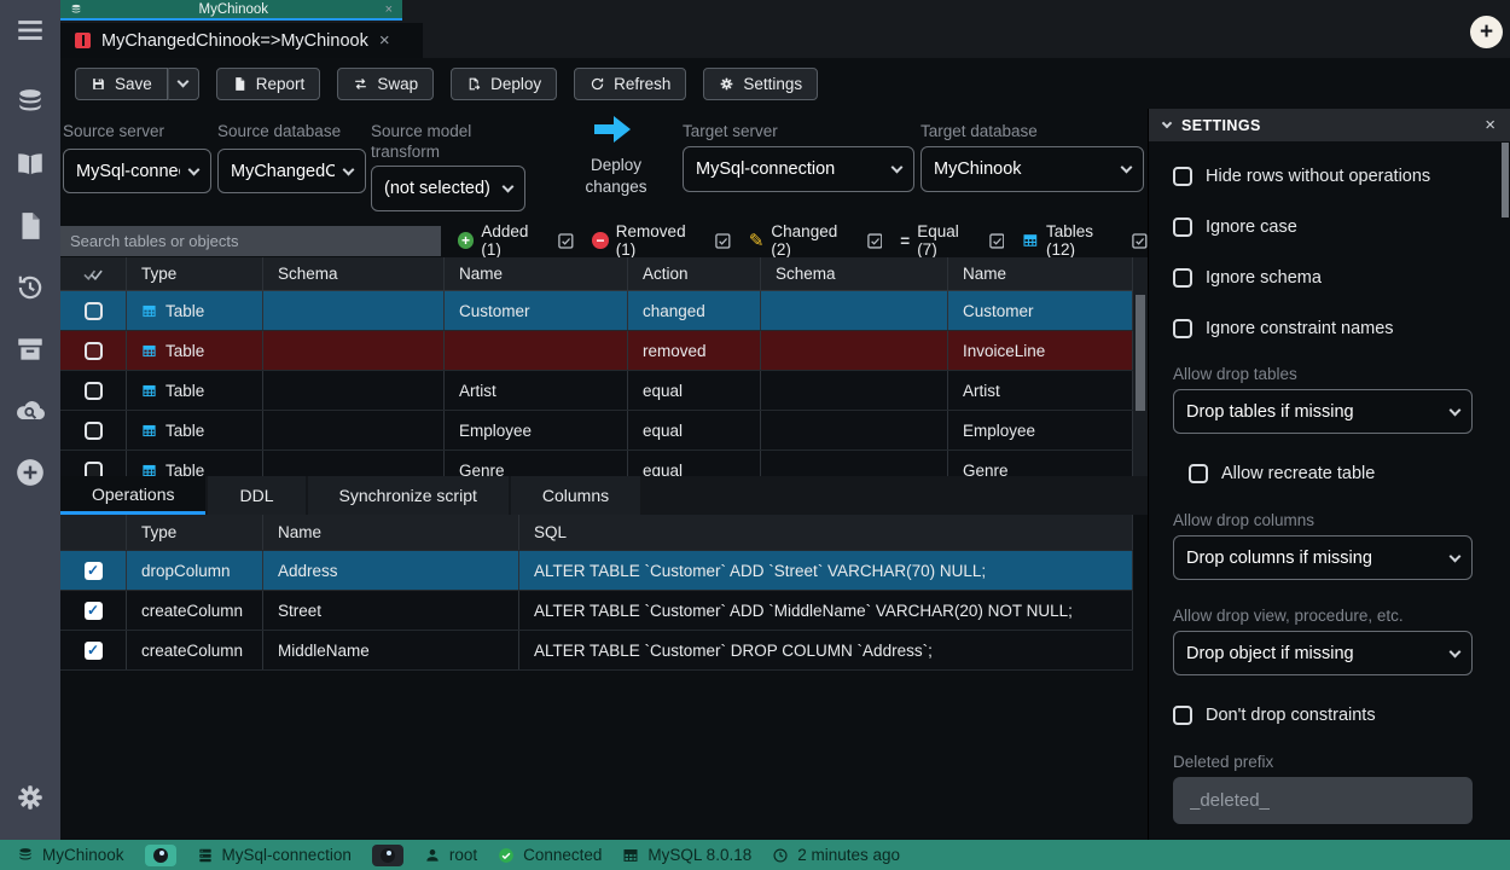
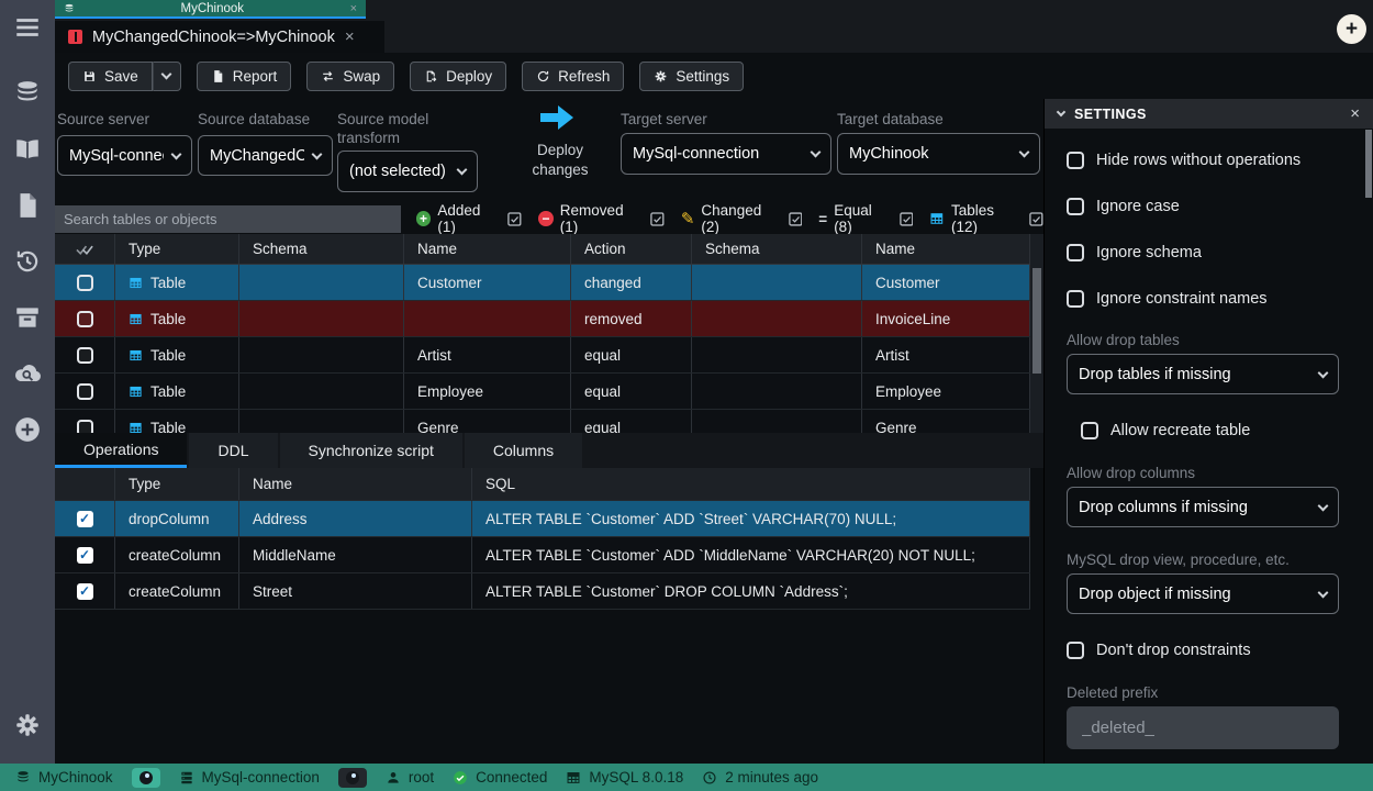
  MyChinook
  ×
  MyChangedChinook=>MyChinook
  ×
  +
  Save
  Report
  Swap
  Deploy
  Refresh
  Settings
  Source server
  Source database
  Source model transform
  (not selected)
  Deploy changes
  Target server
  MySql-connection
  Target database
  MyChinook
  Search tables or objects
  Added (1)
  Removed (1)
  Changed (2)
- Equal (7)
+ Equal (8)
  Tables (12)
  Type
  Schema
  Name
  Action
  Schema
  Name
  Table
  Customer
  changed
  Customer
  Table
  removed
  InvoiceLine
  Table
  Artist
  equal
  Artist
  Table
  Employee
  equal
  Employee
  Table
  Genre
  equal
  Genre
  Operations
  DDL
  Synchronize script
  Columns
  Type
  Name
  SQL
  dropColumn
  Address
  ALTER TABLE `Customer` ADD `Street` VARCHAR(70) NULL;
  createColumn
- Street
+ MiddleName
  ALTER TABLE `Customer` ADD `MiddleName` VARCHAR(20) NOT NULL;
  createColumn
- MiddleName
+ Street
  ALTER TABLE `Customer` DROP COLUMN `Address`;
  SETTINGS
  ×
  Hide rows without operations
  Ignore case
  Ignore schema
  Ignore constraint names
  Allow drop tables
  Drop tables if missing
  Allow recreate table
  Allow drop columns
  Drop columns if missing
- Allow drop view, procedure, etc.
+ MySQL drop view, procedure, etc.
  Drop object if missing
  Don't drop constraints
  Deleted prefix
  _deleted_
  MyChinook
  MySql-connection
  root
  Connected
  MySQL 8.0.18
  2 minutes ago
